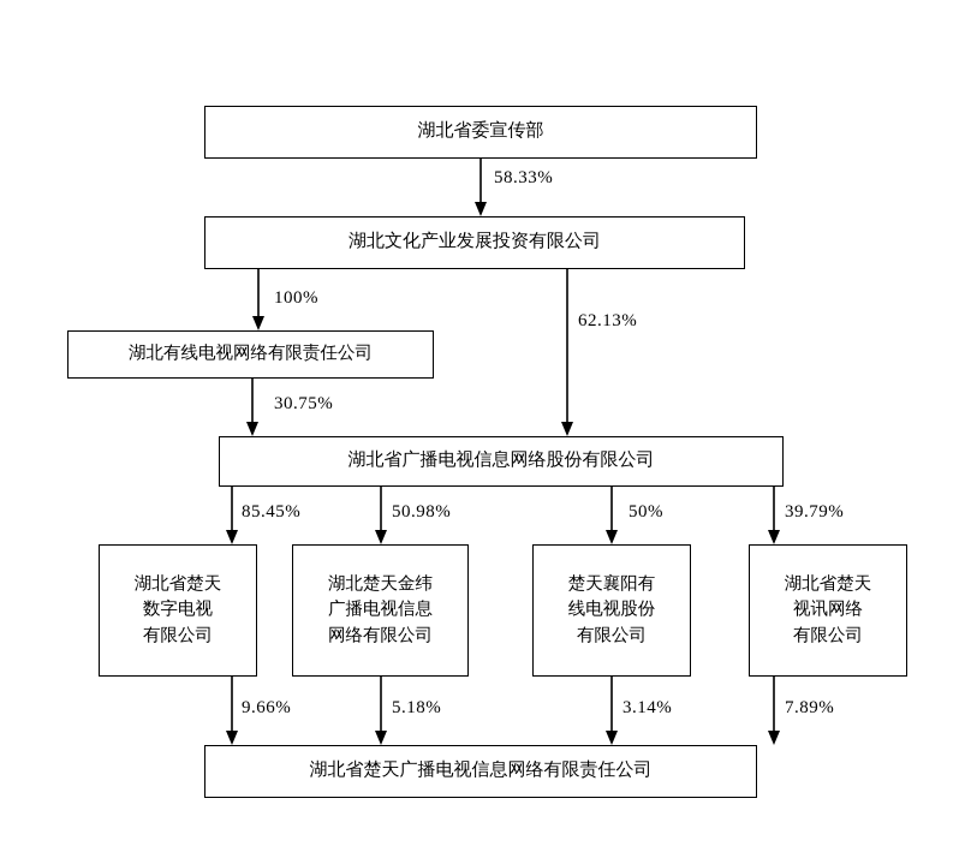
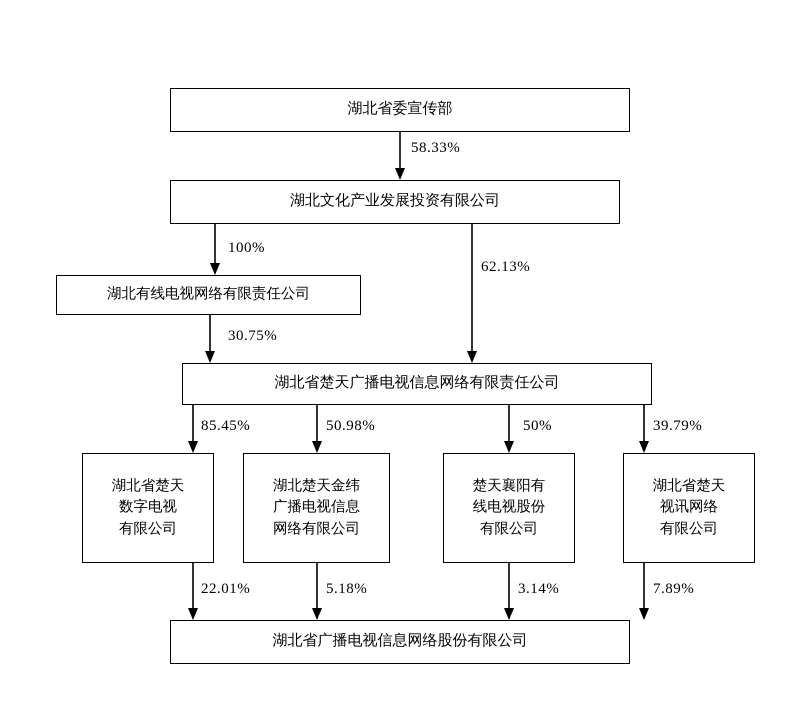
  湖北省委宣传部
  湖北文化产业发展投资有限公司
  湖北有线电视网络有限责任公司
- 湖北省广播电视信息网络股份有限公司
+ 湖北省楚天广播电视信息网络有限责任公司
  湖北省楚天
  数字电视
  有限公司
  湖北楚天金纬
  广播电视信息
  网络有限公司
  楚天襄阳有
  线电视股份
  有限公司
  湖北省楚天
  视讯网络
  有限公司
- 湖北省楚天广播电视信息网络有限责任公司
+ 湖北省广播电视信息网络股份有限公司
  58.33%
  100%
  62.13%
  30.75%
  85.45%
  50.98%
  50%
  39.79%
- 9.66%
+ 22.01%
  5.18%
  3.14%
  7.89%
